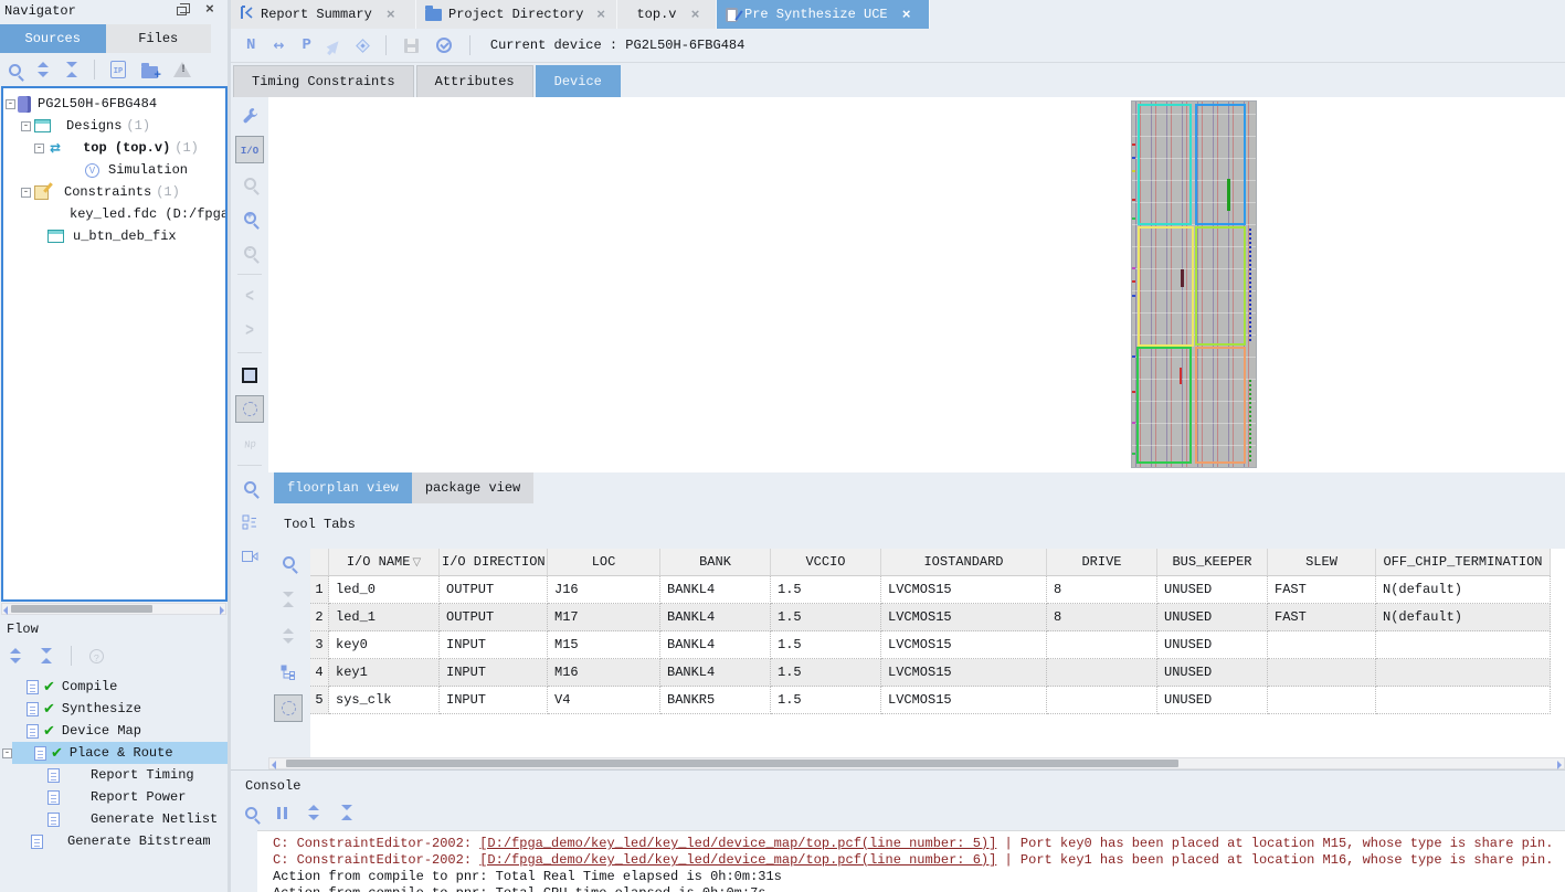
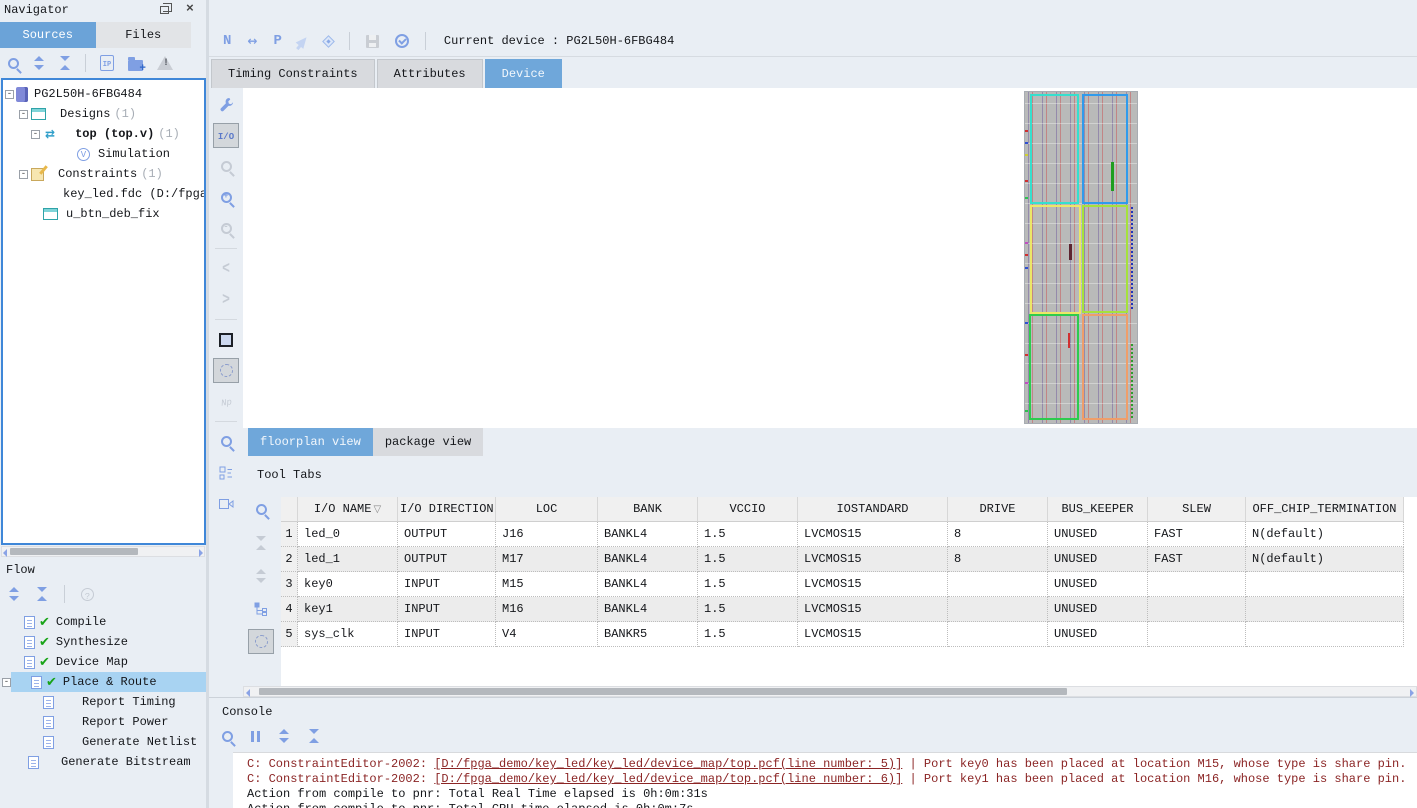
  Navigator
  Sources
  Files
  PG2L50H-6FBG484
  Designs
  (1)
  top (top.v)
  (1)
  Simulation
  Constraints
  (1)
  key_led.fdc (D:/fpga
  u_btn_deb_fix
  Flow
  Compile
  Synthesize
  Device Map
  Place & Route
  Report Timing
  Report Power
  Generate Netlist
  Generate Bitstream
- Report Summary
- Project Directory
- top.v
- Pre Synthesize UCE
  Current device : PG2L50H-6FBG484
  Timing Constraints
  Attributes
  Device
  +
  -
  floorplan view
  package view
  Tool Tabs
  I/O NAME
  I/O DIRECTION
  LOC
  BANK
  VCCIO
  IOSTANDARD
  DRIVE
  BUS_KEEPER
  SLEW
  OFF_CHIP_TERMINATION
  1
  led_0
  OUTPUT
  J16
  BANKL4
  1.5
  LVCMOS15
  8
  UNUSED
  FAST
  N(default)
  2
  led_1
  OUTPUT
  M17
  BANKL4
  1.5
  LVCMOS15
  8
  UNUSED
  FAST
  N(default)
  3
  key0
  INPUT
  M15
  BANKL4
  1.5
  LVCMOS15
  UNUSED
  4
  key1
  INPUT
  M16
  BANKL4
  1.5
  LVCMOS15
  UNUSED
  5
  sys_clk
  INPUT
  V4
  BANKR5
  1.5
  LVCMOS15
  UNUSED
  Console
  C: ConstraintEditor-2002: [D:/fpga_demo/key_led/key_led/device_map/top.pcf(line number: 5)] | Port key0 has been placed at location M15, whose type is share pin.
  C: ConstraintEditor-2002: [D:/fpga_demo/key_led/key_led/device_map/top.pcf(line number: 6)] | Port key1 has been placed at location M16, whose type is share pin.
  Action from compile to pnr: Total Real Time elapsed is 0h:0m:31s
